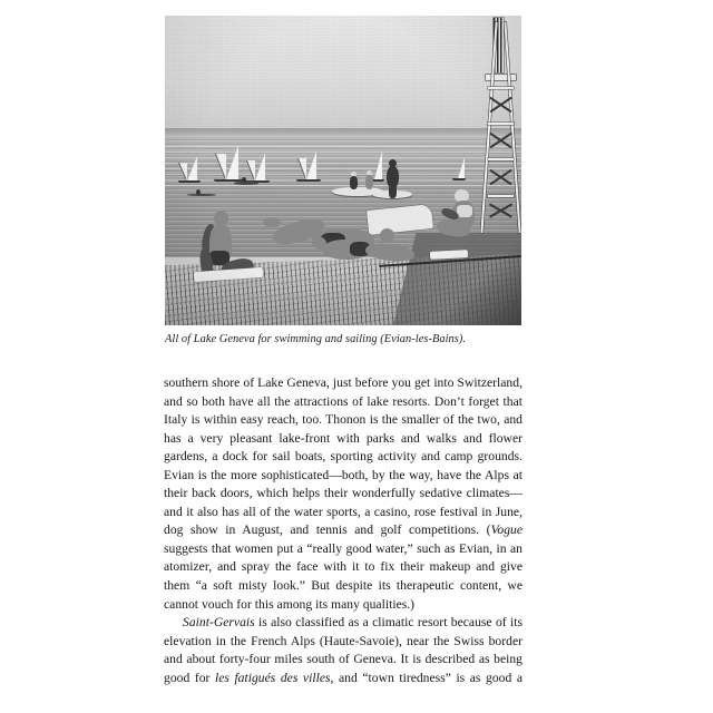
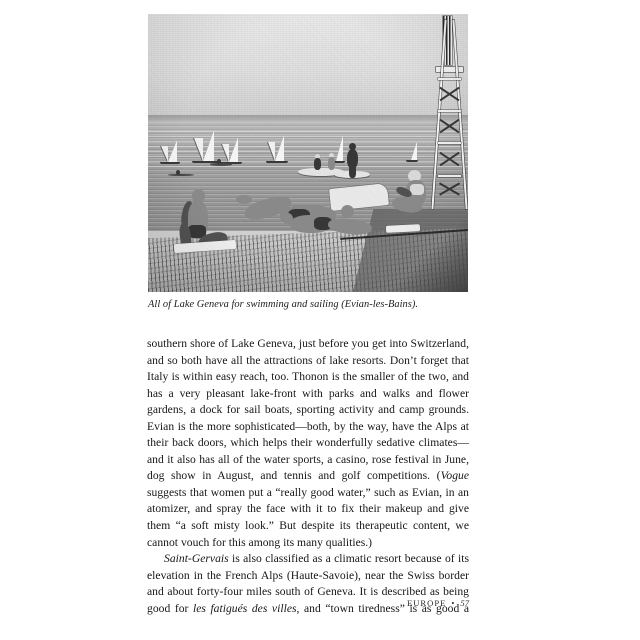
  All of Lake Geneva for swimming and sailing (Evian-les-Bains).
  southern shore of Lake Geneva, just before you get into Switzerland, and so both have all the attractions of lake resorts. Don’t forget that Italy is within easy reach, too. Thonon is the smaller of the two, and has a very pleasant lake-front with parks and walks and flower gardens, a dock for sail boats, sporting activity and camp grounds. Evian is the more sophisticated—both, by the way, have the Alps at their back doors, which helps their wonderfully sedative climates—and it also has all of the water sports, a casino, rose festival in June, dog show in August, and tennis and golf competitions. (Vogue suggests that women put a “really good water,” such as Evian, in an atomizer, and spray the face with it to fix their makeup and give them “a soft misty look.” But despite its therapeutic content, we cannot vouch for this among its many qualities.)
  Saint-Gervais is also classified as a climatic resort because of its elevation in the French Alps (Haute-Savoie), near the Swiss border and about forty-four miles south of Geneva. It is described as being good for les fatigués des villes, and “town tiredness” is as good a
+ EUROPE • 57
